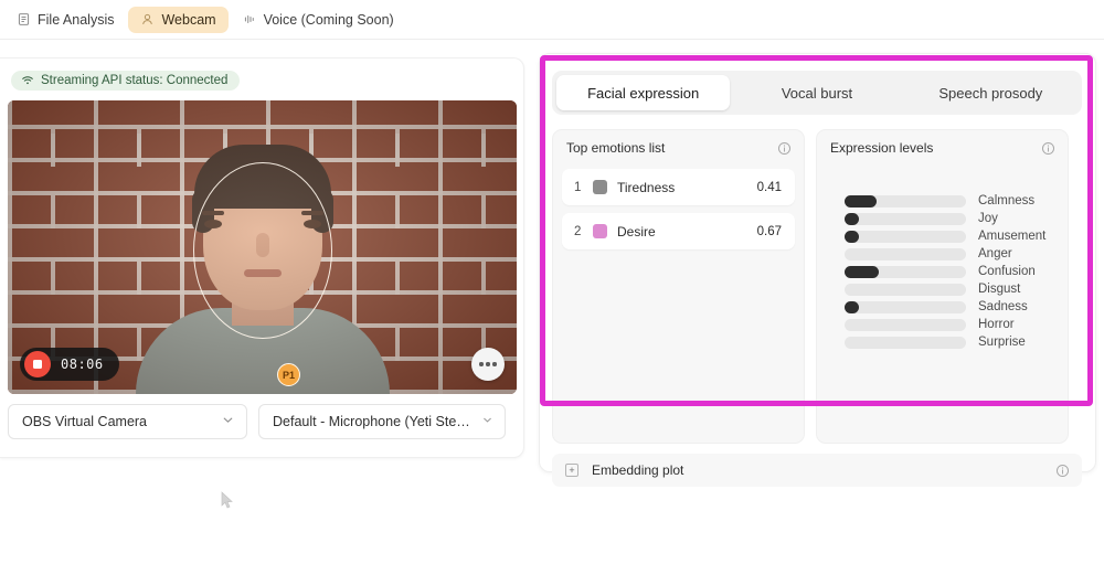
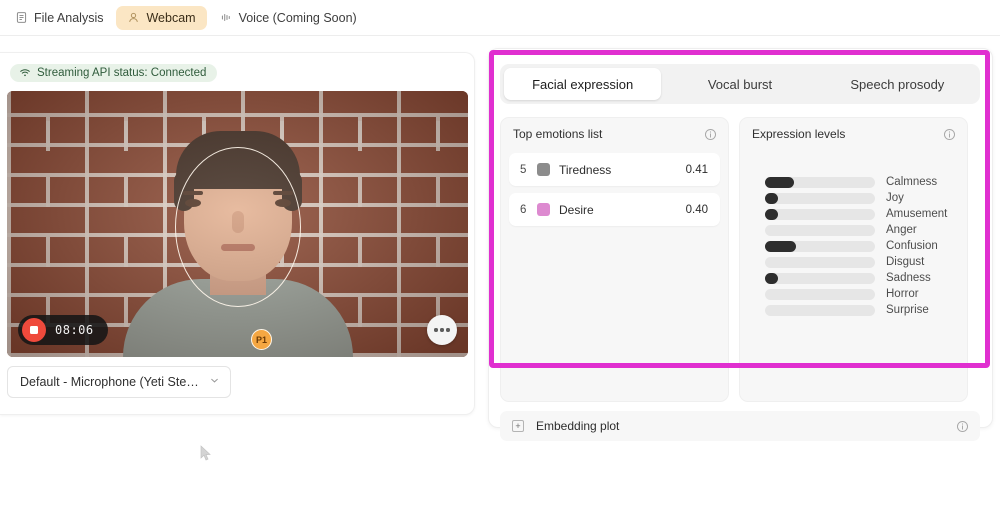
  File Analysis
  Webcam
  Voice (Coming Soon)
  Streaming API status: Connected
  P1
  08:06
- OBS Virtual Camera
  Default - Microphone (Yeti Stere.
  Facial expression
  Vocal burst
  Speech prosody
  Top emotions list
- 1
+ 5
  Tiredness
  0.41
- 2
+ 6
  Desire
- 0.67
+ 0.40
  Expression levels
  Calmness
  Joy
  Amusement
  Anger
  Confusion
  Disgust
  Sadness
  Horror
  Surprise
  +
  Embedding plot
